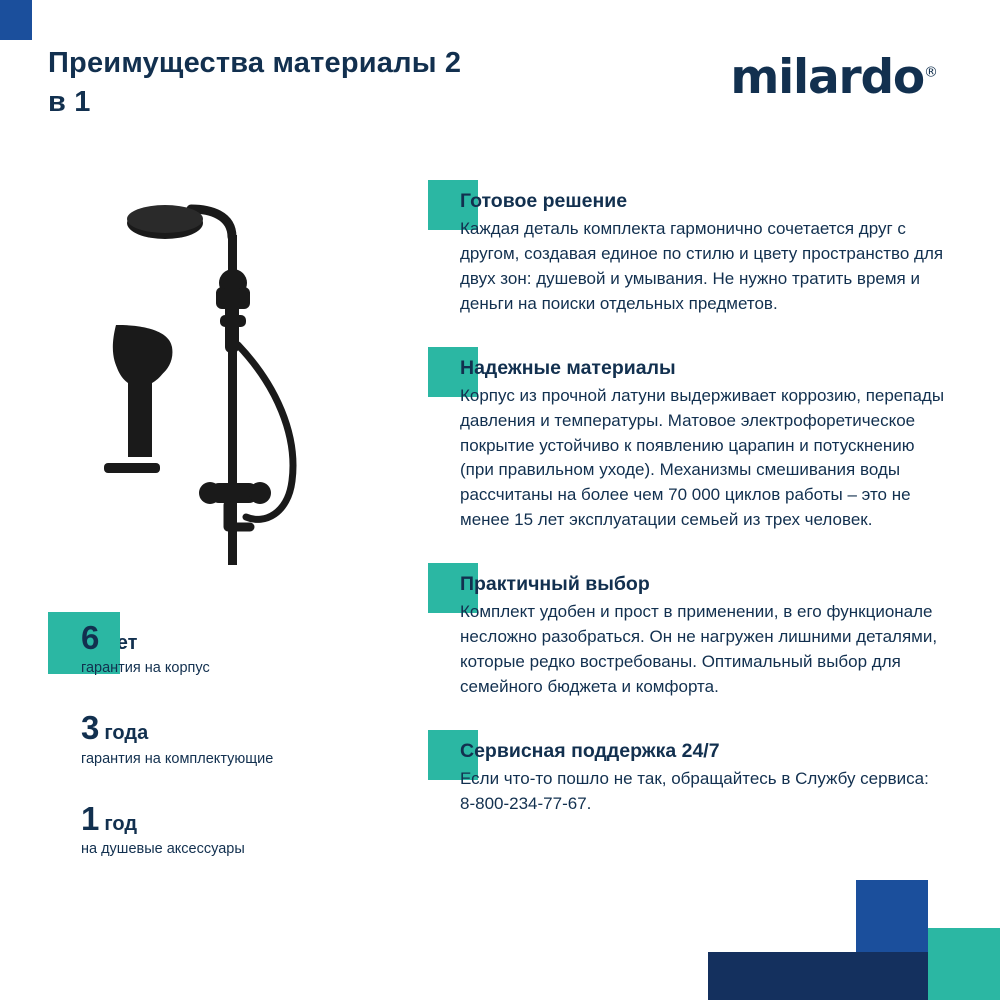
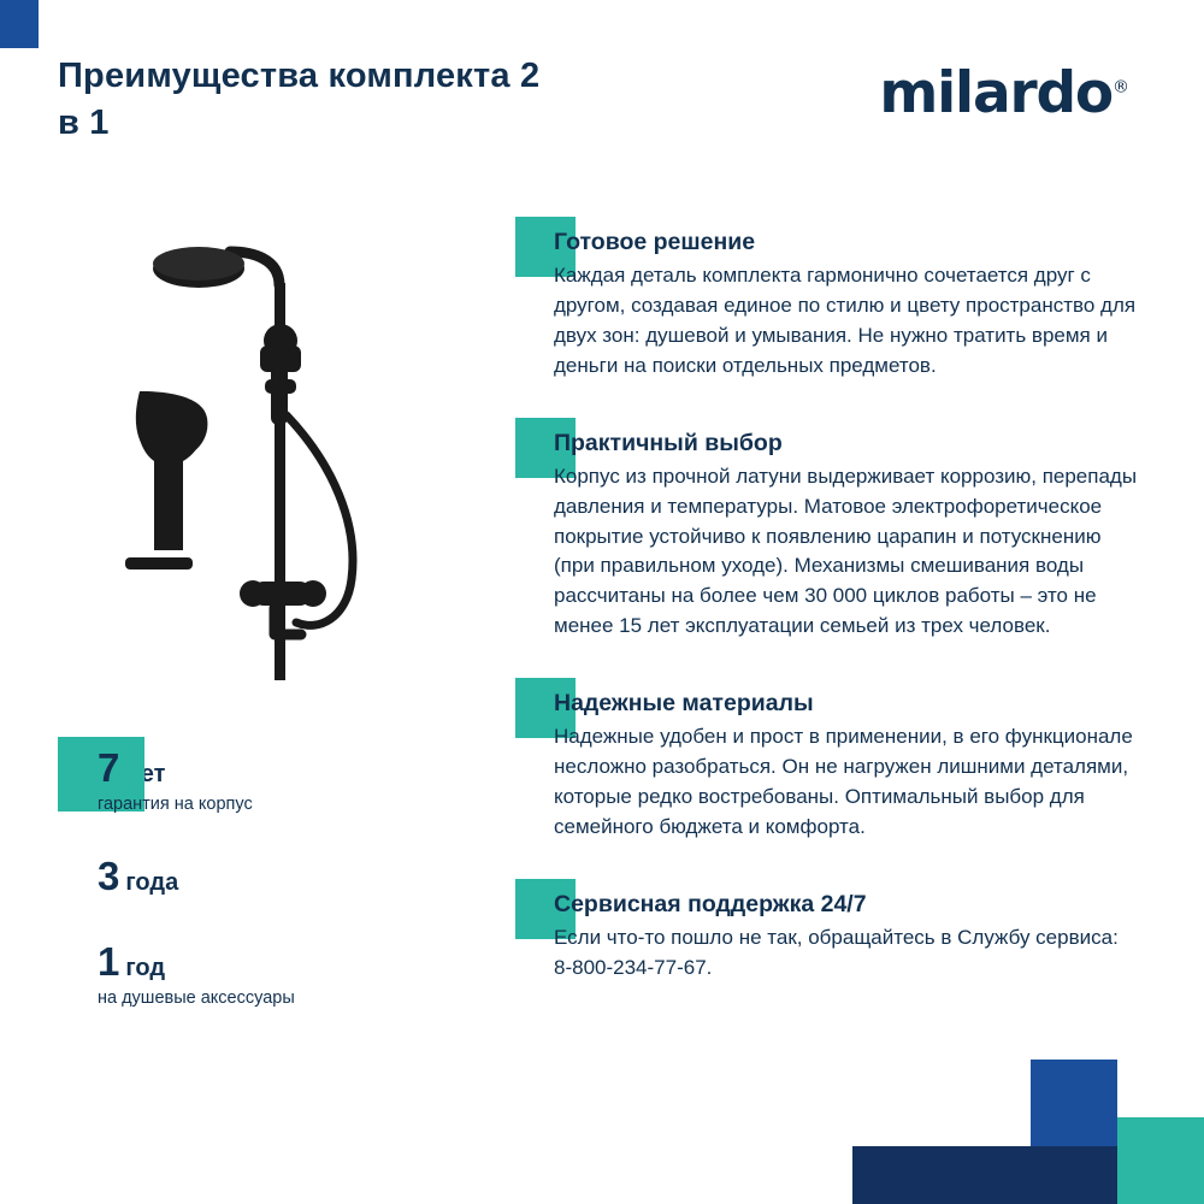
- Преимущества материалы 2 в 1
+ Преимущества комплекта 2 в 1
  milardo®
- 6 ет
+ 7 ет
  гарантия на корпус
  3 года
- гарантия на комплектующие
  1 год
  на душевые аксессуары
  Готовое решение
  Каждая деталь комплекта гармонично сочетается друг с другом, создавая единое по стилю и цвету пространство для двух зон: душевой и умывания. Не нужно тратить время и деньги на поиски отдельных предметов.
- Надежные материалы
+ Практичный выбор
- Корпус из прочной латуни выдерживает коррозию, перепады давления и температуры. Матовое электрофоретическое покрытие устойчиво к появлению царапин и потускнению (при правильном уходе). Механизмы смешивания воды рассчитаны на более чем 70 000 циклов работы – это не менее 15 лет эксплуатации семьей из трех человек.
+ Корпус из прочной латуни выдерживает коррозию, перепады давления и температуры. Матовое электрофоретическое покрытие устойчиво к появлению царапин и потускнению (при правильном уходе). Механизмы смешивания воды рассчитаны на более чем 30 000 циклов работы – это не менее 15 лет эксплуатации семьей из трех человек.
- Практичный выбор
+ Надежные материалы
- Комплект удобен и прост в применении, в его функционале несложно разобраться. Он не нагружен лишними деталями, которые редко востребованы. Оптимальный выбор для семейного бюджета и комфорта.
+ Надежные удобен и прост в применении, в его функционале несложно разобраться. Он не нагружен лишними деталями, которые редко востребованы. Оптимальный выбор для семейного бюджета и комфорта.
  Сервисная поддержка 24/7
  Если что-то пошло не так, обращайтесь в Службу сервиса: 8-800-234-77-67.
